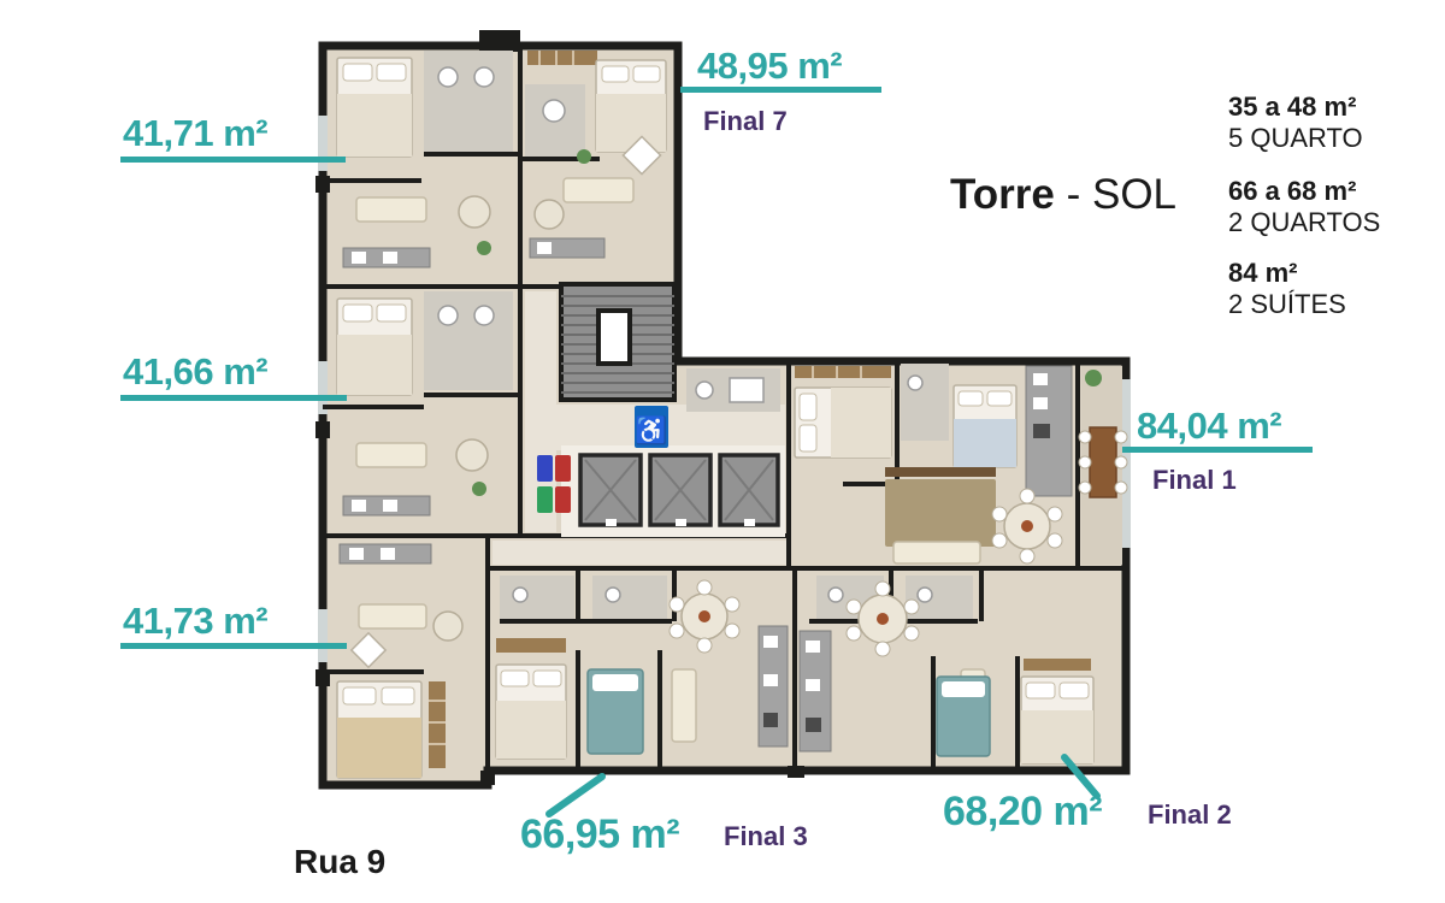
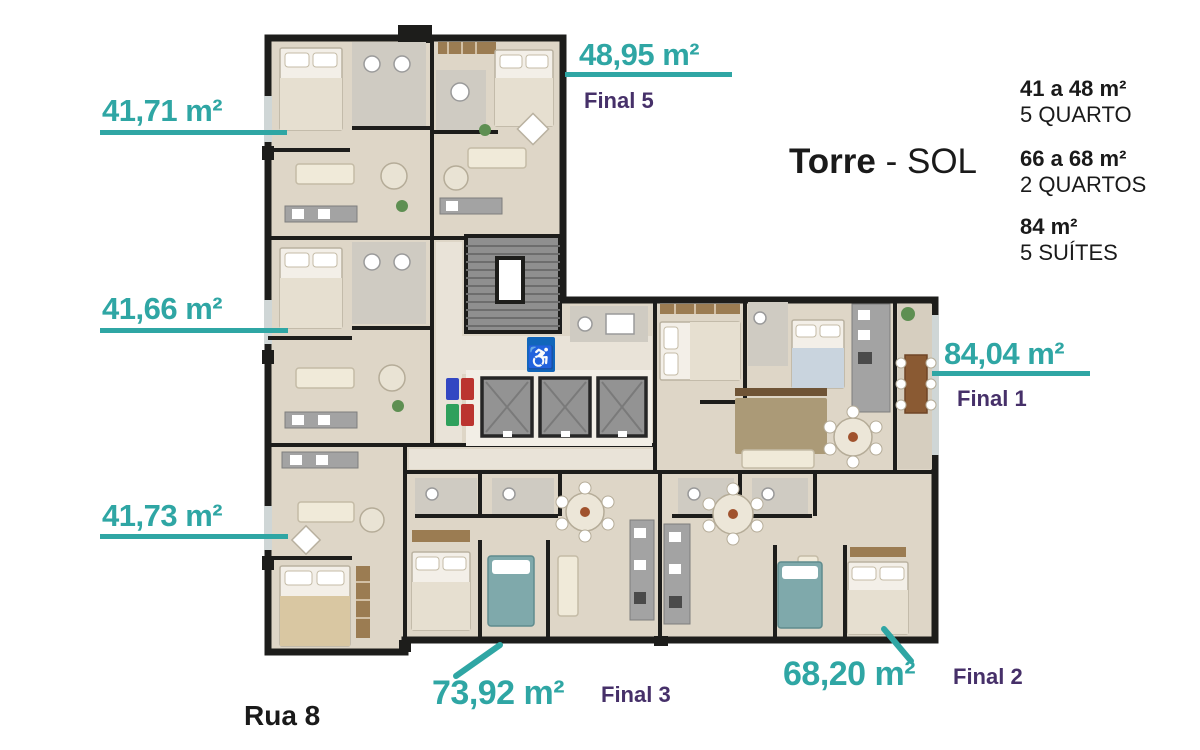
  ♿
  41,71 m²
  41,66 m²
  41,73 m²
  48,95 m²
- Final 7
+ Final 5
  84,04 m²
  Final 1
- 66,95 m²
+ 73,92 m²
  Final 3
  68,20 m²
  Final 2
  Torre - SOL
- 35 a 48 m²
+ 41 a 48 m²
  5 QUARTO
  66 a 68 m²
  2 QUARTOS
  84 m²
- 2 SUÍTES
+ 5 SUÍTES
- Rua 9
+ Rua 8
